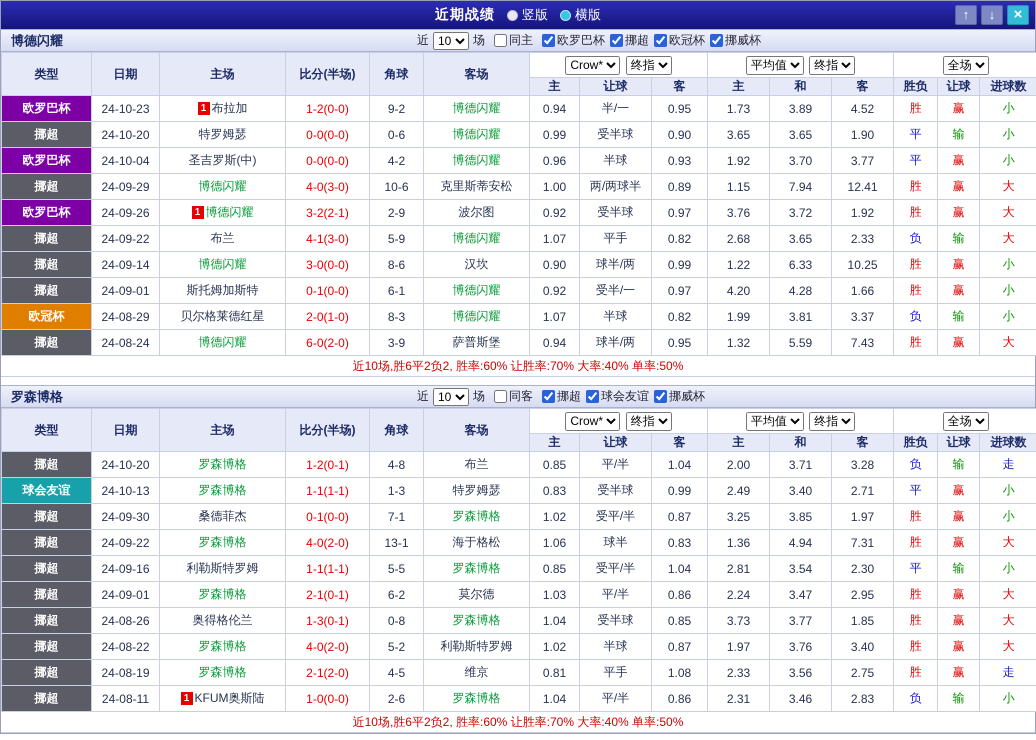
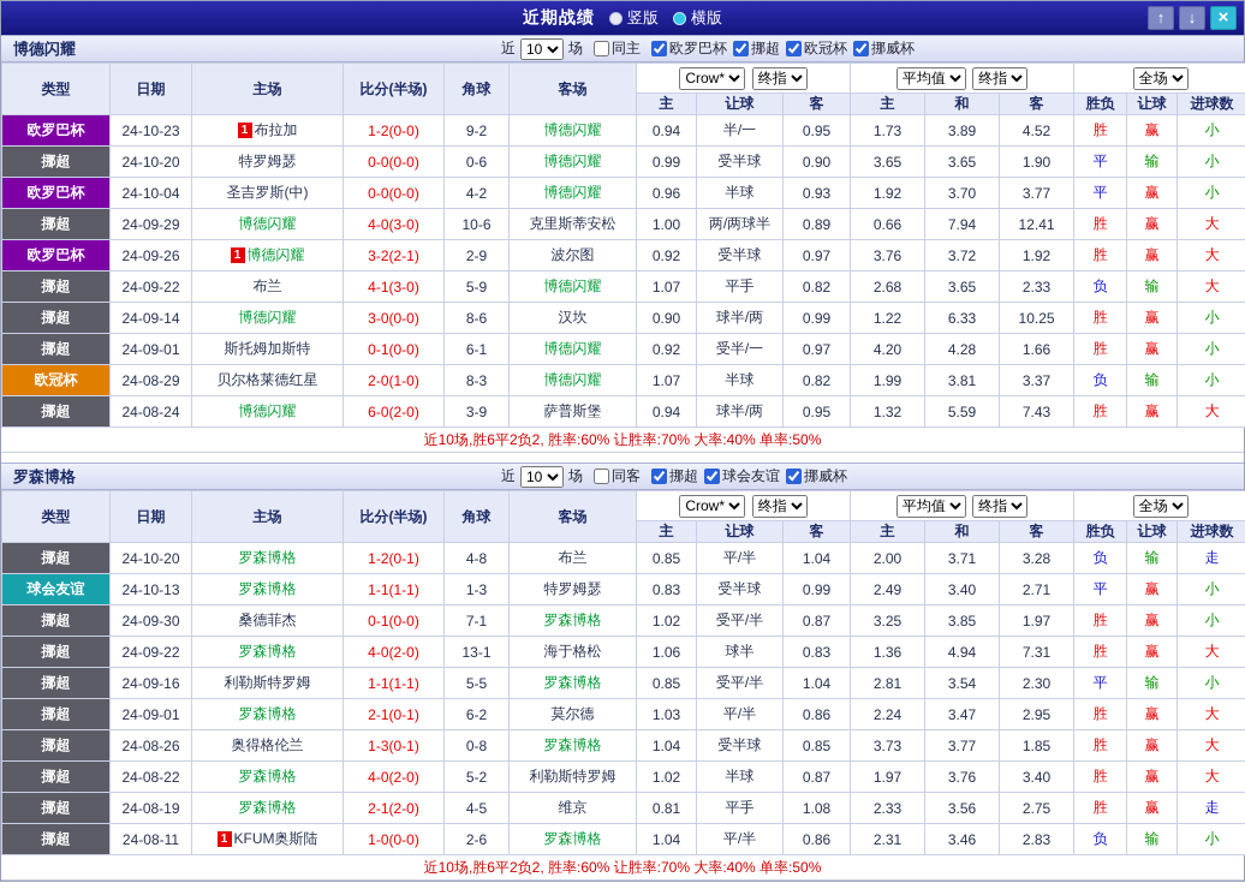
  近期战绩
  竖版
  横版
  ↑
  ↓
  ×
  博德闪耀
  近
  10
  场
  同主
  欧罗巴杯
  挪超
  欧冠杯
  挪威杯
  类型	日期	主场	比分(半场)	角球	客场	Crow* 终指	平均值 终指	全场
  主	让球	客	主	和	客	胜负	让球	进球数
  欧罗巴杯	24-10-23	1 布拉加	1-2(0-0)	9-2	博德闪耀	0.94	半/一	0.95	1.73	3.89	4.52	胜	赢	小
  挪超	24-10-20	特罗姆瑟	0-0(0-0)	0-6	博德闪耀	0.99	受半球	0.90	3.65	3.65	1.90	平	输	小
  欧罗巴杯	24-10-04	圣吉罗斯(中)	0-0(0-0)	4-2	博德闪耀	0.96	半球	0.93	1.92	3.70	3.77	平	赢	小
- 挪超	24-09-29	博德闪耀	4-0(3-0)	10-6	克里斯蒂安松	1.00	两/两球半	0.89	1.15	7.94	12.41	胜	赢	大
+ 挪超	24-09-29	博德闪耀	4-0(3-0)	10-6	克里斯蒂安松	1.00	两/两球半	0.89	0.66	7.94	12.41	胜	赢	大
  欧罗巴杯	24-09-26	1 博德闪耀	3-2(2-1)	2-9	波尔图	0.92	受半球	0.97	3.76	3.72	1.92	胜	赢	大
  挪超	24-09-22	布兰	4-1(3-0)	5-9	博德闪耀	1.07	平手	0.82	2.68	3.65	2.33	负	输	大
  挪超	24-09-14	博德闪耀	3-0(0-0)	8-6	汉坎	0.90	球半/两	0.99	1.22	6.33	10.25	胜	赢	小
  挪超	24-09-01	斯托姆加斯特	0-1(0-0)	6-1	博德闪耀	0.92	受半/一	0.97	4.20	4.28	1.66	胜	赢	小
  欧冠杯	24-08-29	贝尔格莱德红星	2-0(1-0)	8-3	博德闪耀	1.07	半球	0.82	1.99	3.81	3.37	负	输	小
  挪超	24-08-24	博德闪耀	6-0(2-0)	3-9	萨普斯堡	0.94	球半/两	0.95	1.32	5.59	7.43	胜	赢	大
  近10场,胜6平2负2, 胜率:60% 让胜率:70% 大率:40% 单率:50%
  罗森博格
  近
  10
  场
  同客
  挪超
  球会友谊
  挪威杯
  类型	日期	主场	比分(半场)	角球	客场	Crow* 终指	平均值 终指	全场
  主	让球	客	主	和	客	胜负	让球	进球数
  挪超	24-10-20	罗森博格	1-2(0-1)	4-8	布兰	0.85	平/半	1.04	2.00	3.71	3.28	负	输	走
  球会友谊	24-10-13	罗森博格	1-1(1-1)	1-3	特罗姆瑟	0.83	受半球	0.99	2.49	3.40	2.71	平	赢	小
  挪超	24-09-30	桑德菲杰	0-1(0-0)	7-1	罗森博格	1.02	受平/半	0.87	3.25	3.85	1.97	胜	赢	小
  挪超	24-09-22	罗森博格	4-0(2-0)	13-1	海于格松	1.06	球半	0.83	1.36	4.94	7.31	胜	赢	大
  挪超	24-09-16	利勒斯特罗姆	1-1(1-1)	5-5	罗森博格	0.85	受平/半	1.04	2.81	3.54	2.30	平	输	小
  挪超	24-09-01	罗森博格	2-1(0-1)	6-2	莫尔德	1.03	平/半	0.86	2.24	3.47	2.95	胜	赢	大
  挪超	24-08-26	奥得格伦兰	1-3(0-1)	0-8	罗森博格	1.04	受半球	0.85	3.73	3.77	1.85	胜	赢	大
  挪超	24-08-22	罗森博格	4-0(2-0)	5-2	利勒斯特罗姆	1.02	半球	0.87	1.97	3.76	3.40	胜	赢	大
  挪超	24-08-19	罗森博格	2-1(2-0)	4-5	维京	0.81	平手	1.08	2.33	3.56	2.75	胜	赢	走
  挪超	24-08-11	1 KFUM奥斯陆	1-0(0-0)	2-6	罗森博格	1.04	平/半	0.86	2.31	3.46	2.83	负	输	小
  近10场,胜6平2负2, 胜率:60% 让胜率:70% 大率:40% 单率:50%
